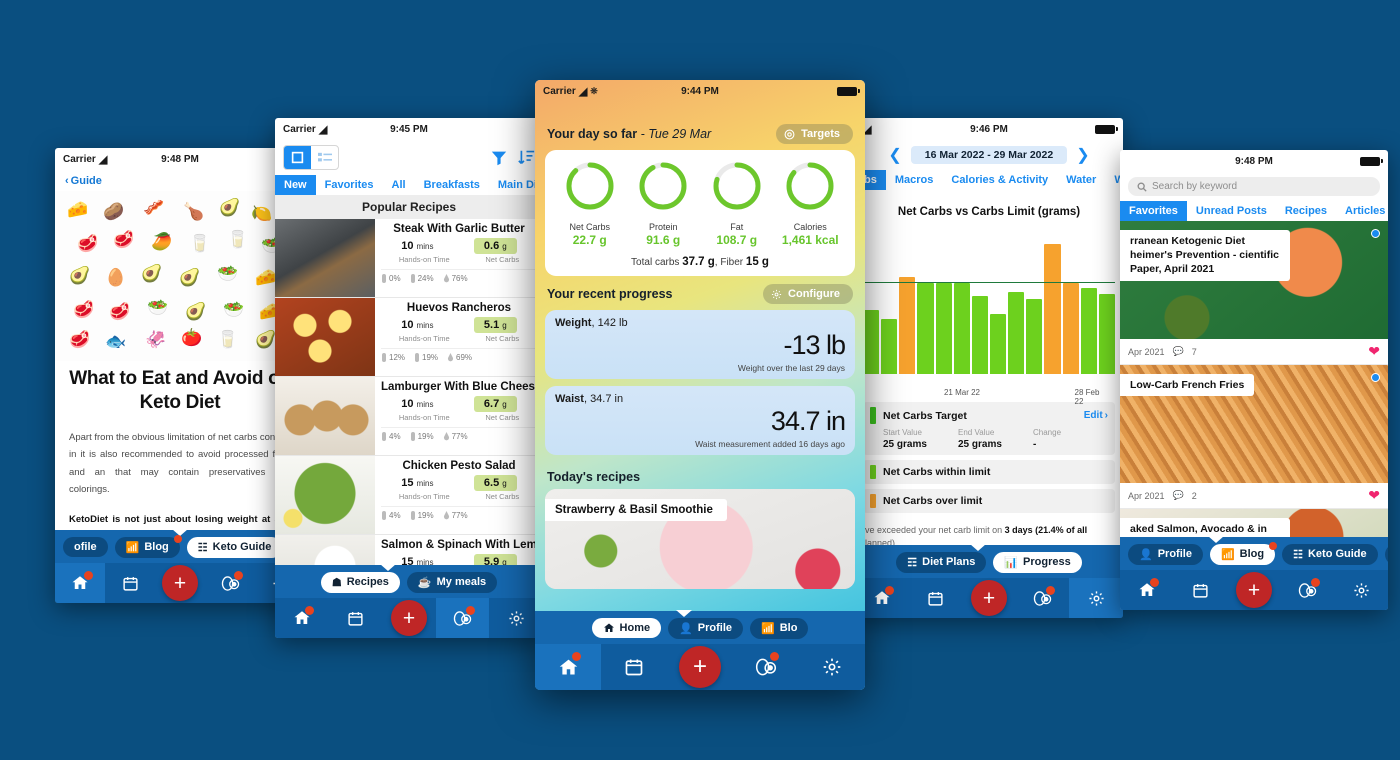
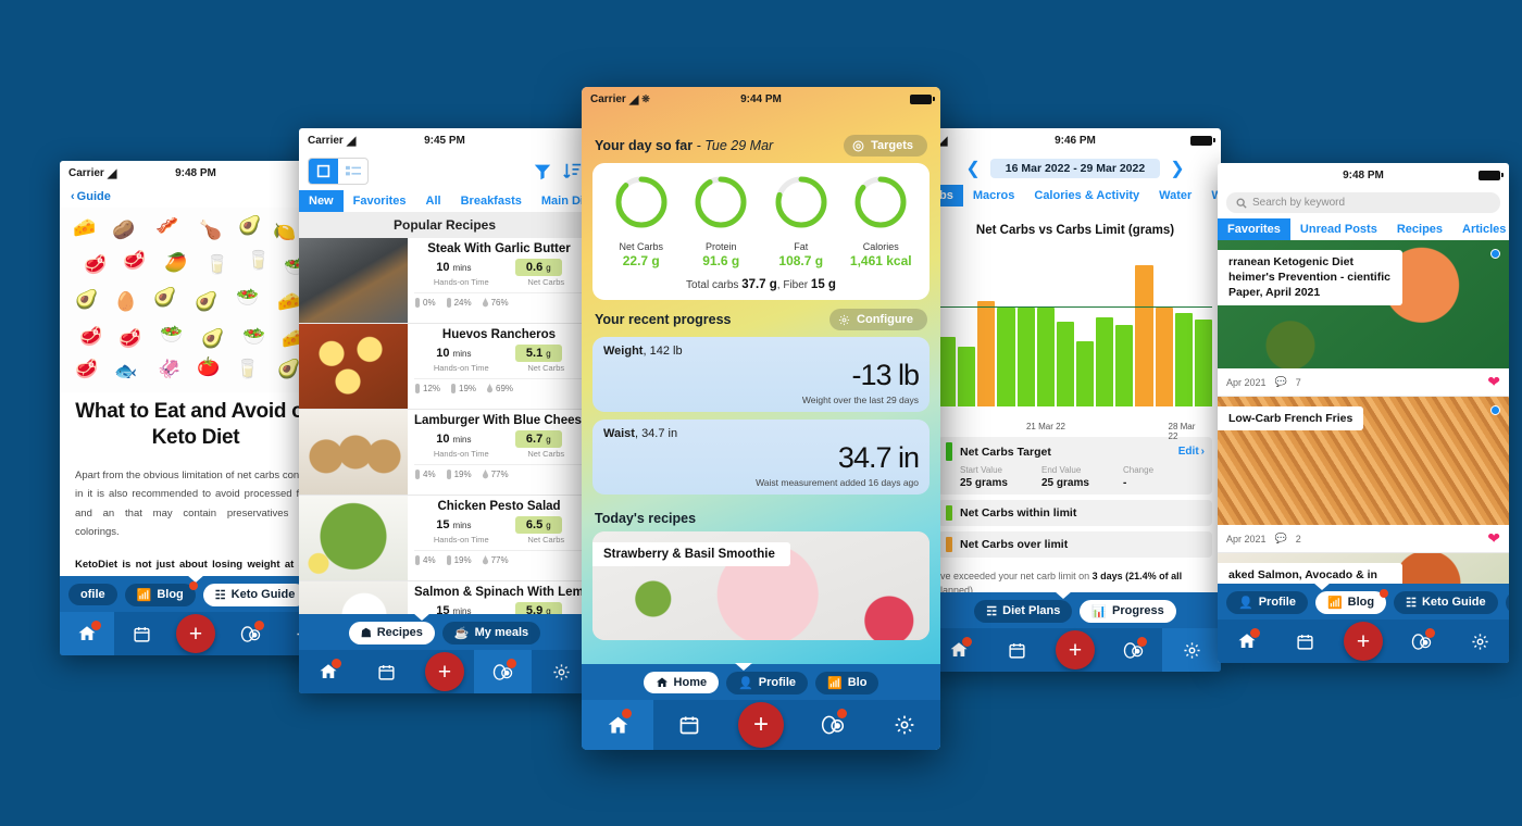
  Carrier
  ◢
  9:48 PM
  ‹
  Guide
  🧀
  🥔
  🥓
  🍗
  🥑
  🍋
  🥩
  🥩
  🥭
  🥛
  🥛
  🥗
  🥑
  🥚
  🥑
  🥑
  🥗
  🧀
  🥩
  🥩
  🥗
  🥑
  🥗
  🧀
  🥩
  🐟
  🦑
  🍅
  🥛
  🥑
  What to Eat and Avoid o Keto Diet
  Apart from the obvious limitation of net carbs con in it is also recommended to avoid processed f and an that may contain preservatives colorings.
  ofile
  📶
  Blog
  ☷
  Keto Guide
  +
  Carrier
  ◢
  9:45 PM
  New
  Favorites
  All
  Breakfasts
  Popular Recipes
  Steak With Garlic Butter
  10 mins
  0.6 g
  Hands-on Time
  Net Carbs
  0%
  24%
  76%
  Huevos Rancheros
  10 mins
  5.1 g
  Hands-on Time
  Net Carbs
  12%
  19%
  69%
  Lamburger With Blue Chees
  10 mins
  6.7 g
  Hands-on Time
  Net Carbs
  4%
  19%
  77%
  Chicken Pesto Salad
  15 mins
  6.5 g
  Hands-on Time
  Net Carbs
  4%
  19%
  77%
  Salmon & Spinach With Lem
  15 mins
  5.9 g
  ☗
  Recipes
  ☕
  My meals
  +
  ◢
  9:46 PM
  ❮
  16 Mar 2022 - 29 Mar 2022
  ❯
  bs
  Macros
  Calories & Activity
  Water
  Net Carbs vs Carbs Limit (grams)
  21 Mar 22
- 28 Feb 22
+ 28 Mar 22
  Net Carbs Target
  Edit
  ›
  Start Value
  25 grams
  End Value
  25 grams
  Change
  -
  Net Carbs within limit
  Net Carbs over limit
  ve exceeded your net carb limit on 3 days (21.4% of all lanned)
  ☶
  Diet Plans
  📊
  Progress
  +
  9:48 PM
  Search by keyword
  Favorites
  Unread Posts
  Recipes
  Articles
  rranean Ketogenic Diet heimer's Prevention - cientific Paper, April 2021
  Apr 2021
  💬
  7
  ❤
  Low-Carb French Fries
  Apr 2021
  💬
  2
  ❤
  aked Salmon, Avocado & in
  👤
  Profile
  📶
  Blog
  ☷
  Keto Guide
  +
  Carrier
  ◢
  ❊
  9:44 PM
  Your day so far - Tue 29 Mar
  Targets
  Net Carbs
  22.7 g
  Protein
  91.6 g
  Fat
  108.7 g
  Calories
  1,461 kcal
  Total carbs 37.7 g, Fiber 15 g
  Your recent progress
  Configure
  Weight, 142 lb
  -13 lb
  Weight over the last 29 days
  Waist, 34.7 in
  34.7 in
  Waist measurement added 16 days ago
  Today's recipes
  Strawberry & Basil Smoothie
  Home
  👤
  Profile
  📶
  Blo
  +
